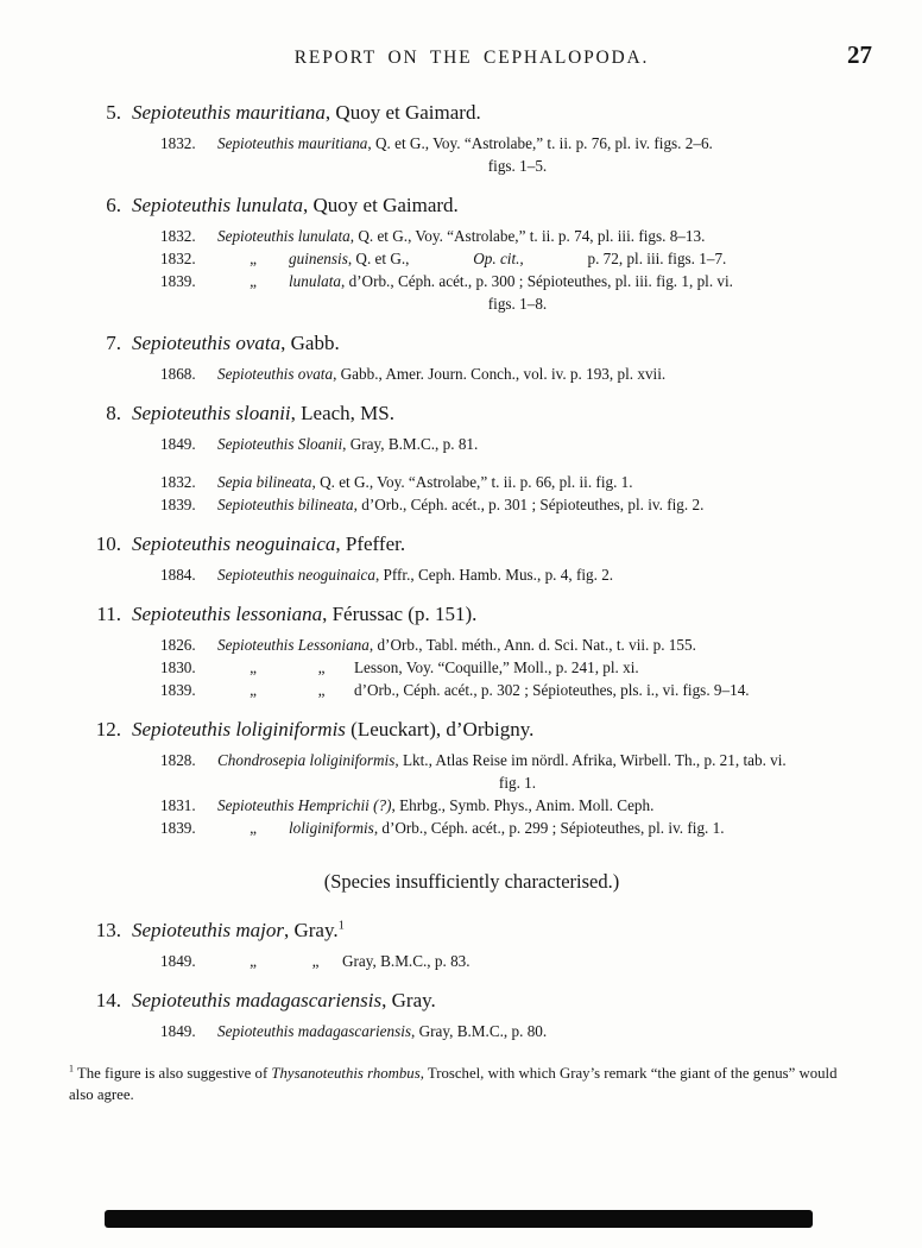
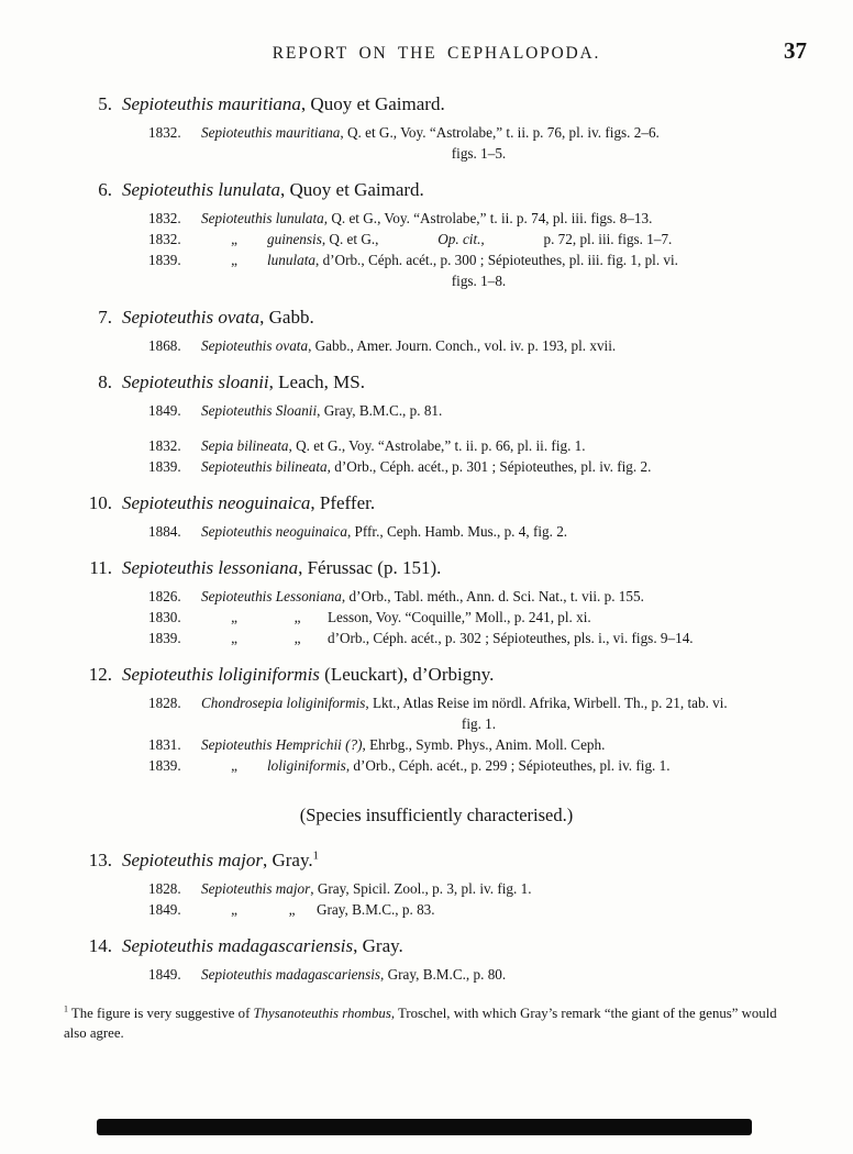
  REPORT ON THE CEPHALOPODA.
- 27
+ 37
  5. Sepioteuthis mauritiana, Quoy et Gaimard.
  1832. Sepioteuthis mauritiana, Q. et G., Voy. “Astrolabe,” t. ii. p. 76, pl. iv. figs. 2–6.
  figs. 1–5.
  6. Sepioteuthis lunulata, Quoy et Gaimard.
  1832. Sepioteuthis lunulata, Q. et G., Voy. “Astrolabe,” t. ii. p. 74, pl. iii. figs. 8–13.
  1832. „ guinensis, Q. et G., Op. cit., p. 72, pl. iii. figs. 1–7.
  1839. „ lunulata, d’Orb., Céph. acét., p. 300 ; Sépioteuthes, pl. iii. fig. 1, pl. vi.
  figs. 1–8.
  7. Sepioteuthis ovata, Gabb.
  1868. Sepioteuthis ovata, Gabb., Amer. Journ. Conch., vol. iv. p. 193, pl. xvii.
  8. Sepioteuthis sloanii, Leach, MS.
  1849. Sepioteuthis Sloanii, Gray, B.M.C., p. 81.
  1832. Sepia bilineata, Q. et G., Voy. “Astrolabe,” t. ii. p. 66, pl. ii. fig. 1.
  1839. Sepioteuthis bilineata, d’Orb., Céph. acét., p. 301 ; Sépioteuthes, pl. iv. fig. 2.
  10. Sepioteuthis neoguinaica, Pfeffer.
  1884. Sepioteuthis neoguinaica, Pffr., Ceph. Hamb. Mus., p. 4, fig. 2.
  11. Sepioteuthis lessoniana, Férussac (p. 151).
  1826. Sepioteuthis Lessoniana, d’Orb., Tabl. méth., Ann. d. Sci. Nat., t. vii. p. 155.
  1830. „ „ Lesson, Voy. “Coquille,” Moll., p. 241, pl. xi.
  1839. „ „ d’Orb., Céph. acét., p. 302 ; Sépioteuthes, pls. i., vi. figs. 9–14.
  12. Sepioteuthis loliginiformis (Leuckart), d’Orbigny.
  1828. Chondrosepia loliginiformis, Lkt., Atlas Reise im nördl. Afrika, Wirbell. Th., p. 21, tab. vi.
  fig. 1.
  1831. Sepioteuthis Hemprichii (?), Ehrbg., Symb. Phys., Anim. Moll. Ceph.
  1839. „ loliginiformis, d’Orb., Céph. acét., p. 299 ; Sépioteuthes, pl. iv. fig. 1.
  (Species insufficiently characterised.)
  13. Sepioteuthis major, Gray.1
+ 1828. Sepioteuthis major, Gray, Spicil. Zool., p. 3, pl. iv. fig. 1.
  1849. „ „ Gray, B.M.C., p. 83.
  14. Sepioteuthis madagascariensis, Gray.
  1849. Sepioteuthis madagascariensis, Gray, B.M.C., p. 80.
- 1 The figure is also suggestive of Thysanoteuthis rhombus, Troschel, with which Gray’s remark “the giant of the genus” would also agree.
+ 1 The figure is very suggestive of Thysanoteuthis rhombus, Troschel, with which Gray’s remark “the giant of the genus” would also agree.
